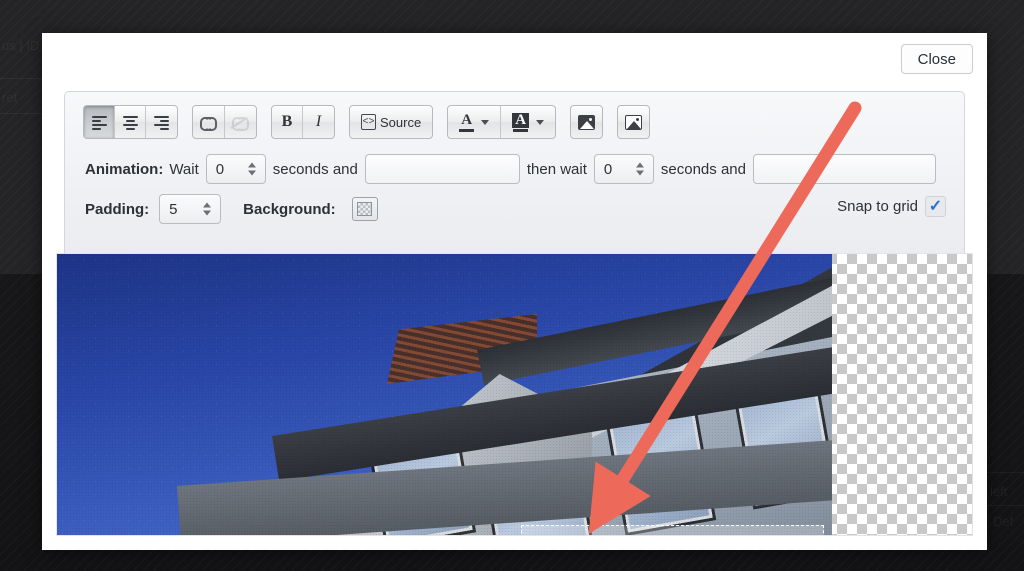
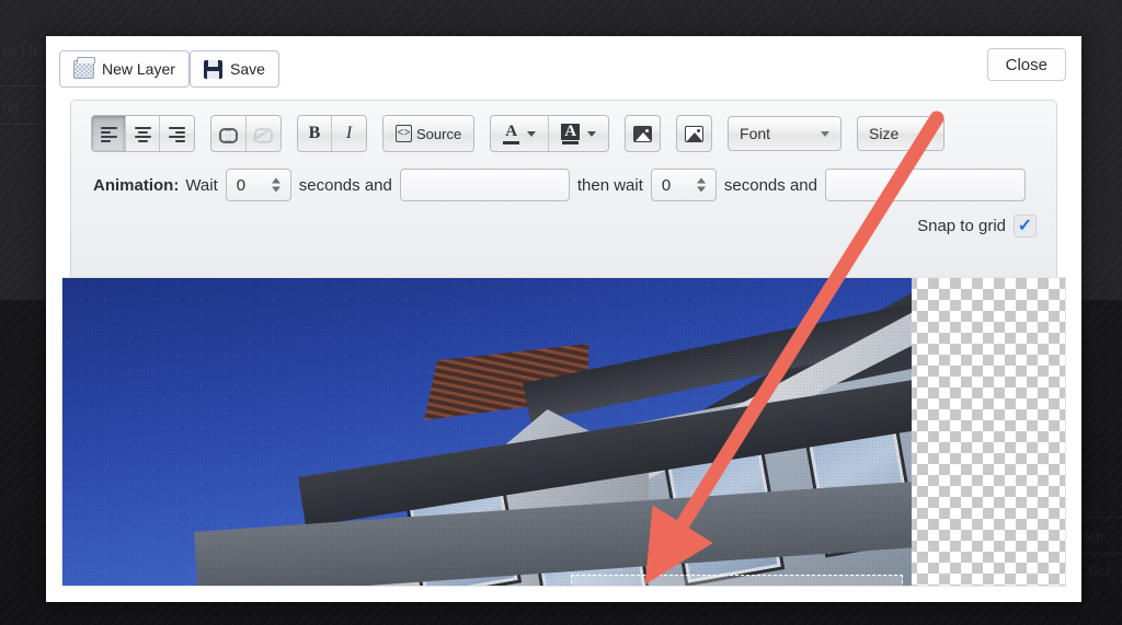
  us | ID
+ New Layer
+ Save
  Close
  B
  I
  <>
  Source
  A
  A
+ Font
+ Size
  Animation:
  Wait
  0
  seconds and
  then wait
  0
  seconds and
- Padding:
- 5
- Background:
  Snap to grid
  ✓
